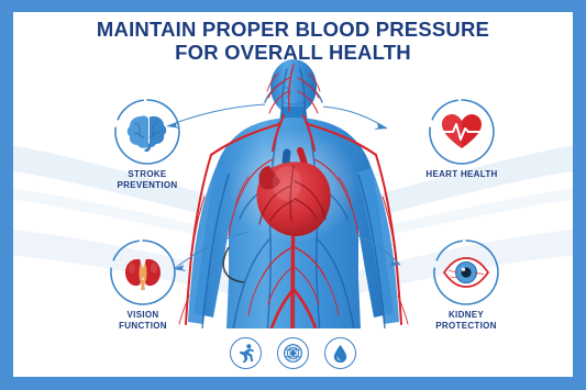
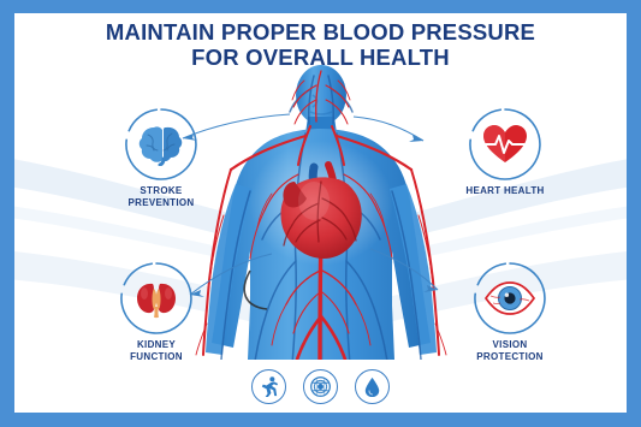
  MAINTAIN PROPER BLOOD PRESSURE
  FOR OVERALL HEALTH
  STROKE
  PREVENTION
- VISION
+ KIDNEY
  FUNCTION
  HEART HEALTH
- KIDNEY
+ VISION
  PROTECTION
